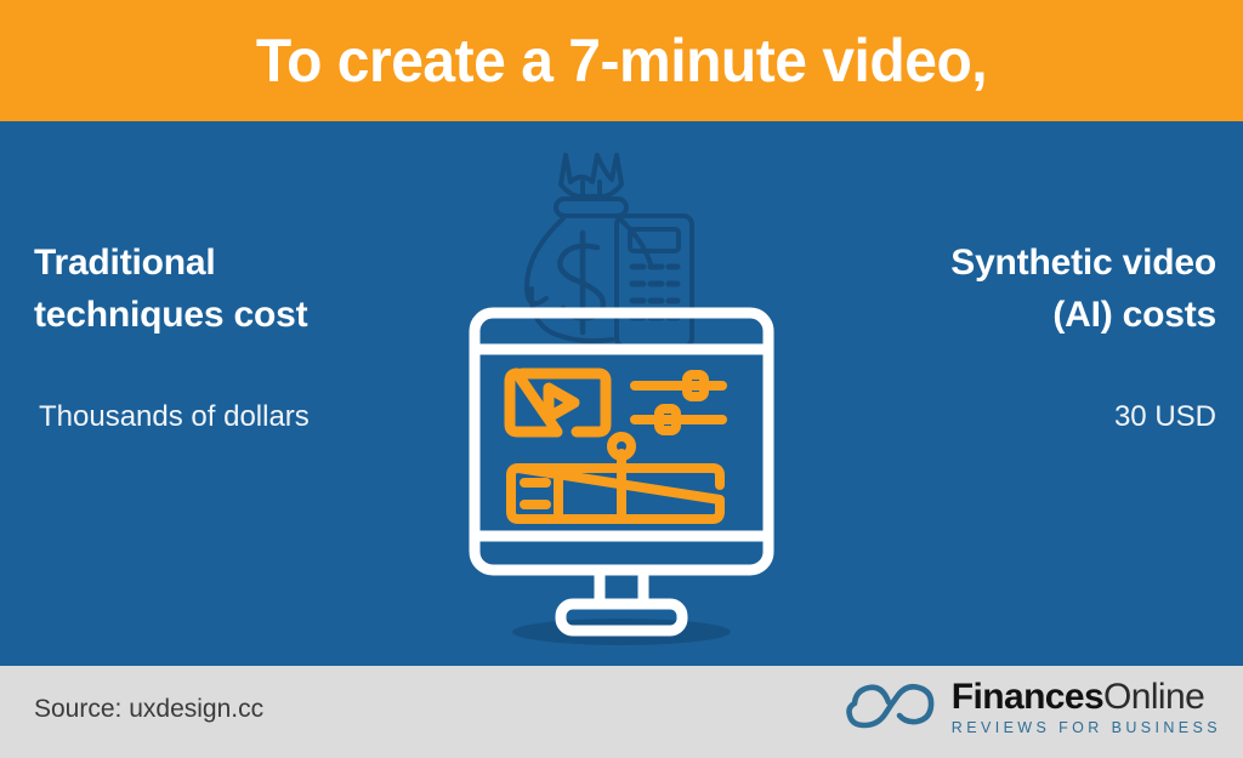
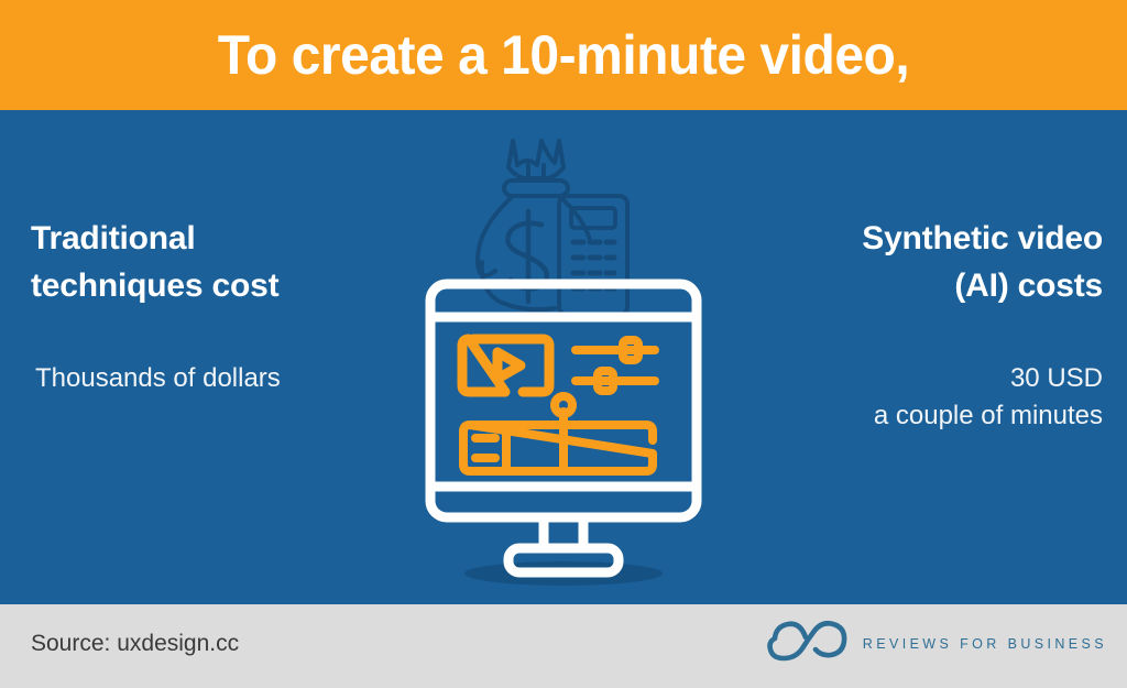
- To create a 7-minute video,
+ To create a 10-minute video,
  Traditional
  techniques cost
  Thousands of dollars
  Synthetic video
  (AI) costs
  30 USD
+ a couple of minutes
  Source: uxdesign.cc
- FinancesOnline
  REVIEWS FOR BUSINESS
